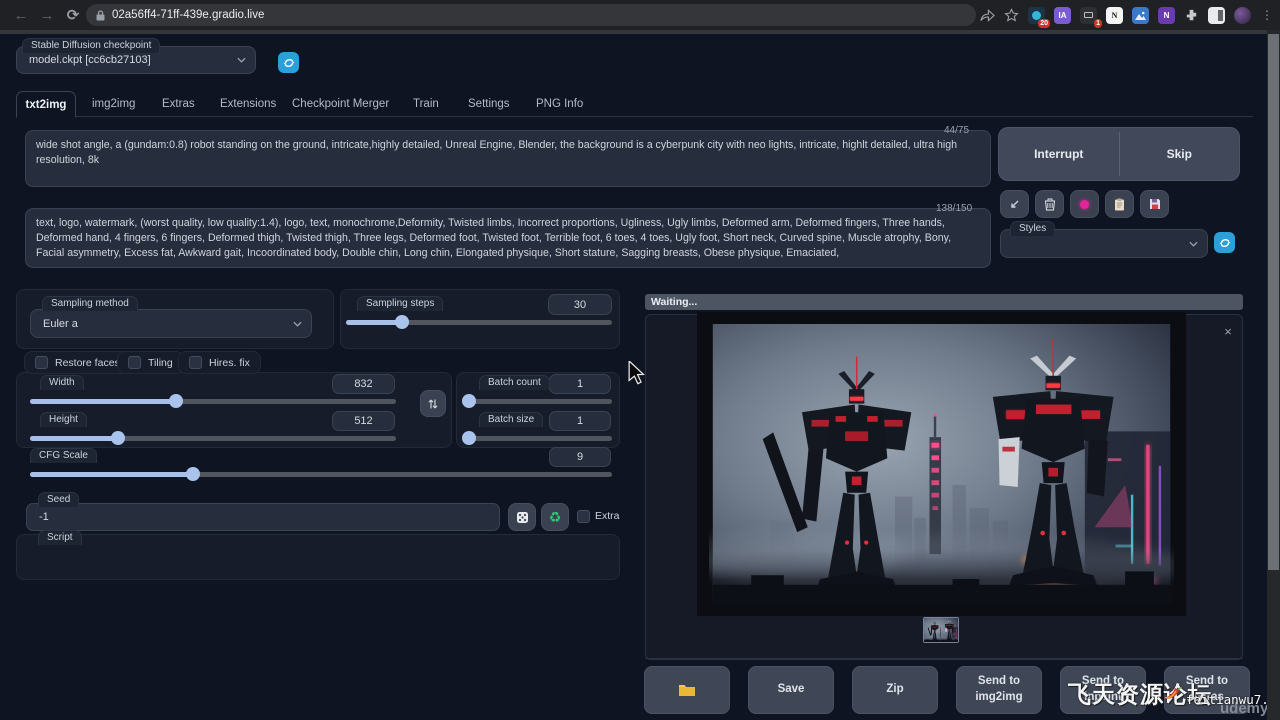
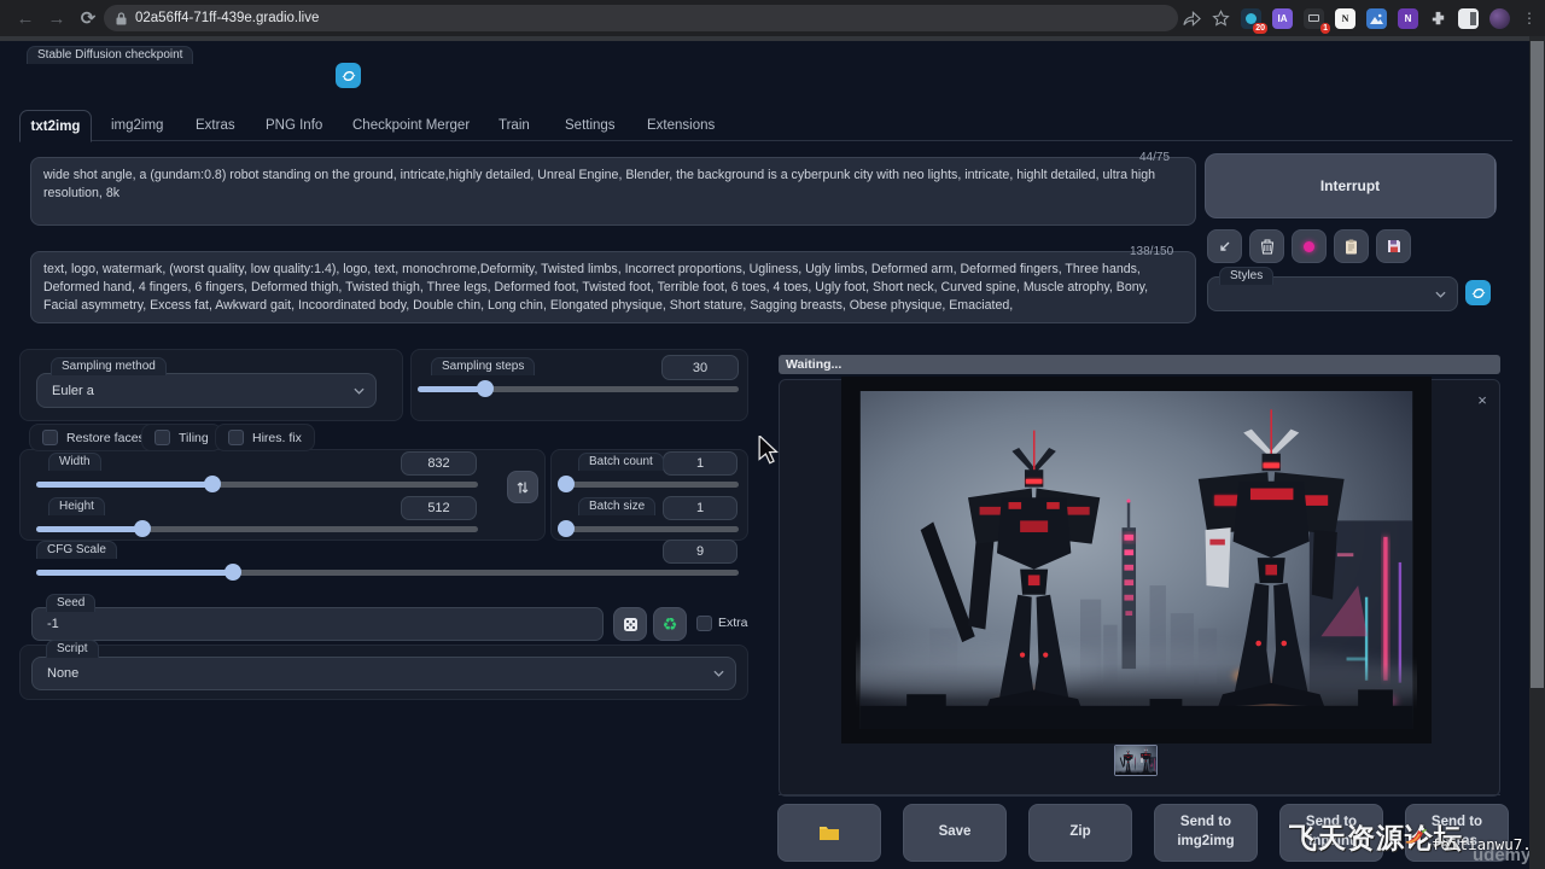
  ←
  →
  ⟳
  02a56ff4-71ff-439e.gradio.live
  IA
  N
  N
  ⋮
  Stable Diffusion checkpoint
- model.ckpt [cc6cb27103]
  txt2img
  img2img
  Extras
- Extensions
+ PNG Info
  Checkpoint Merger
  Train
  Settings
- PNG Info
+ Extensions
  44/75
  138/150
  Interrupt
- Skip
  Styles
  Sampling method
  Euler a
  Sampling steps
  30
  Restore face
  Tiling
  Hires. fix
  Width
  832
  Height
  512
  Batch count
  1
  Batch size
  1
  CFG Scale
  9
  Seed
  -1
  ♻
  Extra
  Script
+ None
  Waiting...
  ×
  Save
  Zip
  Send to img2img
  Send to inpaint
  Send to extras
  udemy
  飞天资源坛
  feitianwu7.
